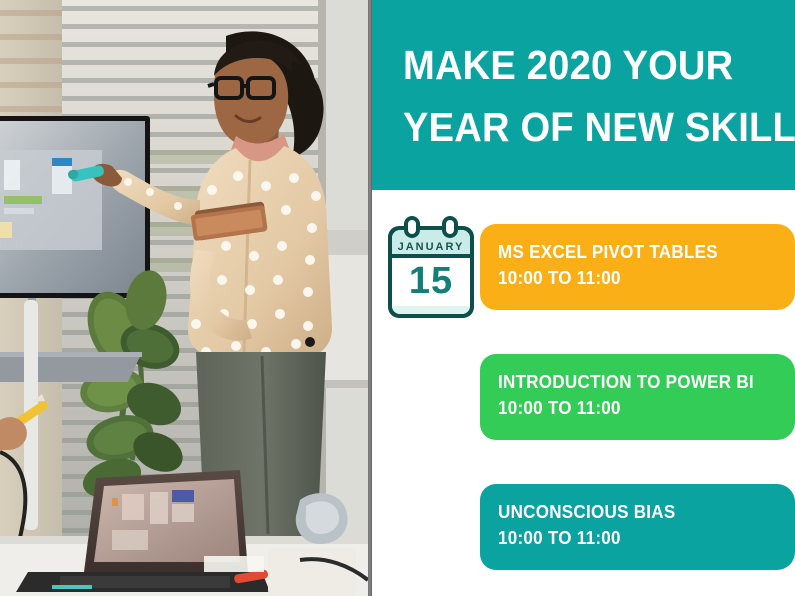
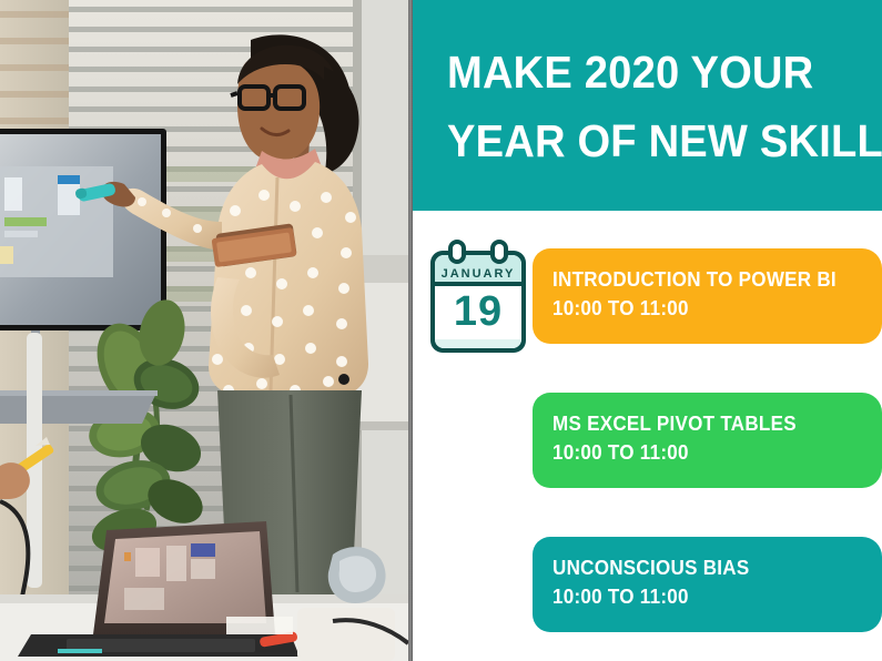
  MAKE 2020 YOUR
  YEAR OF NEW SKILL
- MS EXCEL PIVOT TABLES
+ INTRODUCTION TO POWER BI
  10:00 TO 11:00
  JANUARY
- 15
+ 19
- INTRODUCTION TO POWER BI
+ MS EXCEL PIVOT TABLES
  10:00 TO 11:00
  UNCONSCIOUS BIAS
  10:00 TO 11:00
